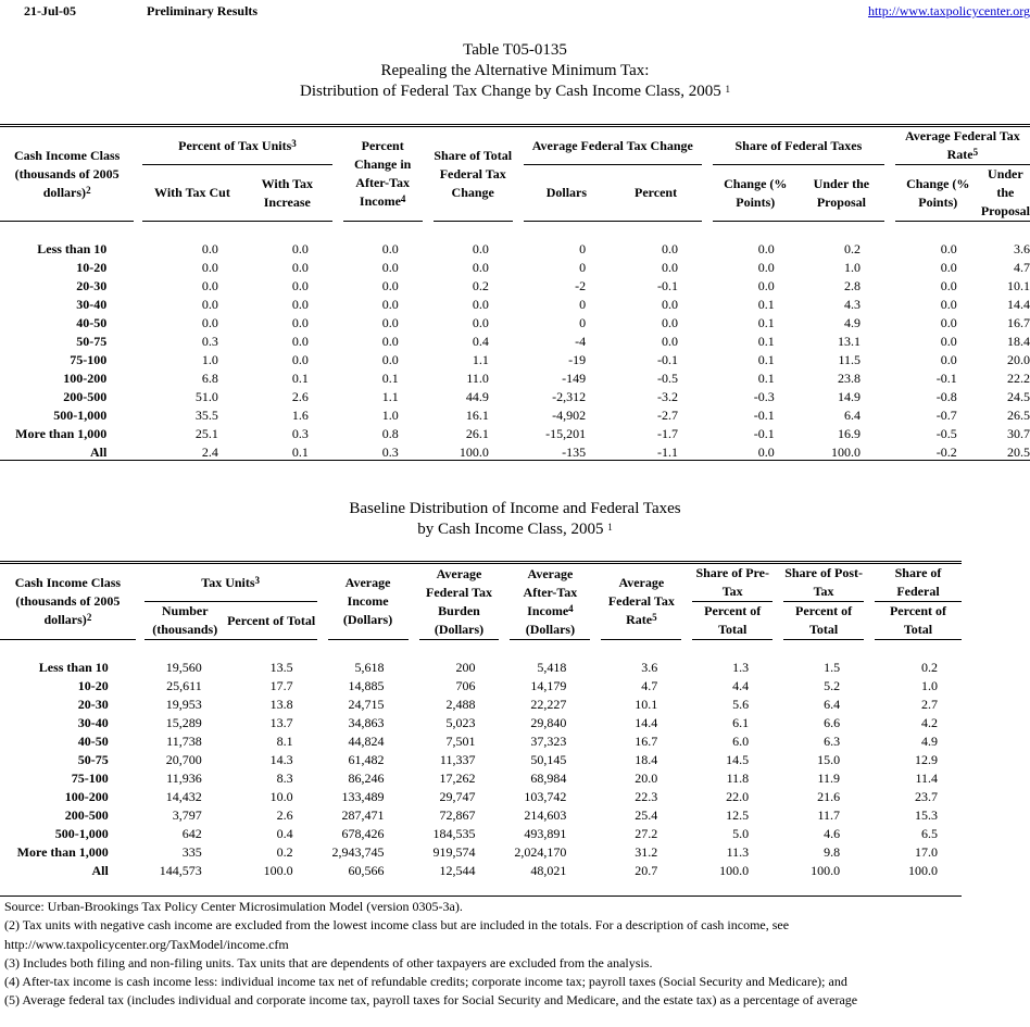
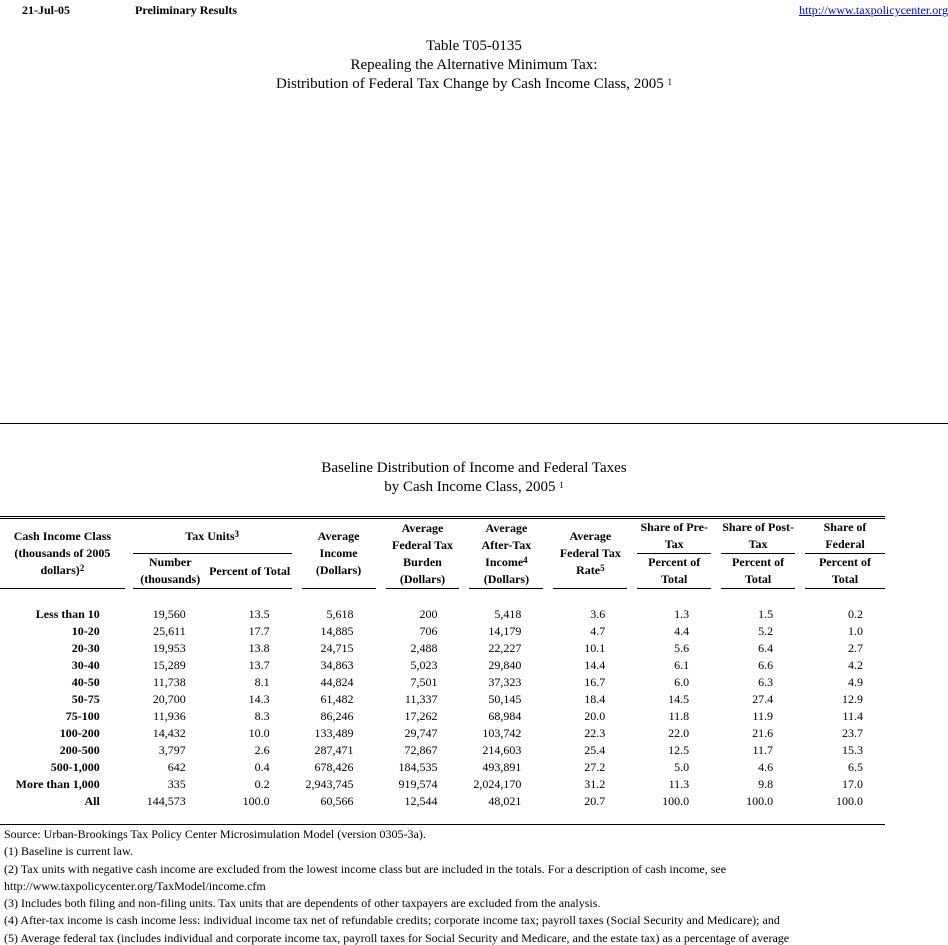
  21-Jul-05
  Preliminary Results
  http://www.taxpolicycenter.org
  Table T05-0135
  Repealing the Alternative Minimum Tax:
  Distribution of Federal Tax Change by Cash Income Class, 2005 1
- Cash Income Class (thousands of 2005 dollars)2		Percent of Tax Units3		Percent Change in After-Tax Income4		Share of Total Federal Tax Change		Average Federal Tax Change		Share of Federal Taxes		Average Federal Tax Rate5
- 	With Tax Cut	With Tax Increase				Dollars	Percent		Change (% Points)	Under the Proposal		Change (% Points)	Under the Proposal
- Less than 10		0.0	0.0		0.0		0.0		0	0.0		0.0	0.2		0.0	3.6
- 10-20		0.0	0.0		0.0		0.0		0	0.0		0.0	1.0		0.0	4.7
- 20-30		0.0	0.0		0.0		0.2		-2	-0.1		0.0	2.8		0.0	10.1
- 30-40		0.0	0.0		0.0		0.0		0	0.0		0.1	4.3		0.0	14.4
- 40-50		0.0	0.0		0.0		0.0		0	0.0		0.1	4.9		0.0	16.7
- 50-75		0.3	0.0		0.0		0.4		-4	0.0		0.1	13.1		0.0	18.4
- 75-100		1.0	0.0		0.0		1.1		-19	-0.1		0.1	11.5		0.0	20.0
- 100-200		6.8	0.1		0.1		11.0		-149	-0.5		0.1	23.8		-0.1	22.2
- 200-500		51.0	2.6		1.1		44.9		-2,312	-3.2		-0.3	14.9		-0.8	24.5
- 500-1,000		35.5	1.6		1.0		16.1		-4,902	-2.7		-0.1	6.4		-0.7	26.5
- More than 1,000		25.1	0.3		0.8		26.1		-15,201	-1.7		-0.1	16.9		-0.5	30.7
- All		2.4	0.1		0.3		100.0		-135	-1.1		0.0	100.0		-0.2	20.5
  Baseline Distribution of Income and Federal Taxes
  by Cash Income Class, 2005 1
  Cash Income Class (thousands of 2005 dollars)2		Tax Units3		Average Income (Dollars)		Average Federal Tax Burden (Dollars)		Average After-Tax Income4 (Dollars)		Average Federal Tax Rate5		Share of Pre-Tax		Share of Post-Tax		Share of Federal
  	Number (thousands)	Percent of Total						Percent of Total		Percent of Total		Percent of Total
  Less than 10		19,560	13.5		5,618		200		5,418		3.6		1.3		1.5		0.2
  10-20		25,611	17.7		14,885		706		14,179		4.7		4.4		5.2		1.0
  20-30		19,953	13.8		24,715		2,488		22,227		10.1		5.6		6.4		2.7
  30-40		15,289	13.7		34,863		5,023		29,840		14.4		6.1		6.6		4.2
  40-50		11,738	8.1		44,824		7,501		37,323		16.7		6.0		6.3		4.9
- 50-75		20,700	14.3		61,482		11,337		50,145		18.4		14.5		15.0		12.9
+ 50-75		20,700	14.3		61,482		11,337		50,145		18.4		14.5		27.4		12.9
  75-100		11,936	8.3		86,246		17,262		68,984		20.0		11.8		11.9		11.4
  100-200		14,432	10.0		133,489		29,747		103,742		22.3		22.0		21.6		23.7
  200-500		3,797	2.6		287,471		72,867		214,603		25.4		12.5		11.7		15.3
  500-1,000		642	0.4		678,426		184,535		493,891		27.2		5.0		4.6		6.5
  More than 1,000		335	0.2		2,943,745		919,574		2,024,170		31.2		11.3		9.8		17.0
  All		144,573	100.0		60,566		12,544		48,021		20.7		100.0		100.0		100.0
  Source: Urban-Brookings Tax Policy Center Microsimulation Model (version 0305-3a).
+ (1) Baseline is current law.
  (2) Tax units with negative cash income are excluded from the lowest income class but are included in the totals. For a description of cash income, see
  http://www.taxpolicycenter.org/TaxModel/income.cfm
  (3) Includes both filing and non-filing units. Tax units that are dependents of other taxpayers are excluded from the analysis.
  (4) After-tax income is cash income less: individual income tax net of refundable credits; corporate income tax; payroll taxes (Social Security and Medicare); and
  (5) Average federal tax (includes individual and corporate income tax, payroll taxes for Social Security and Medicare, and the estate tax) as a percentage of average
